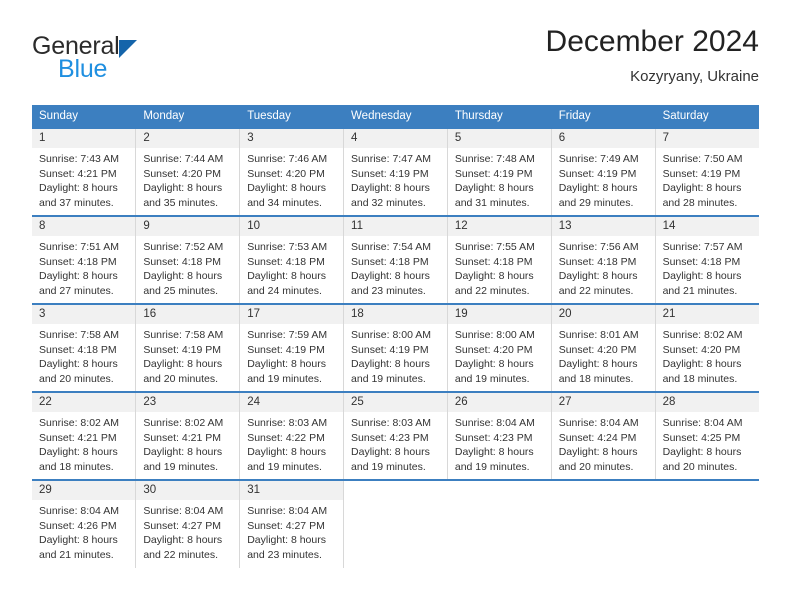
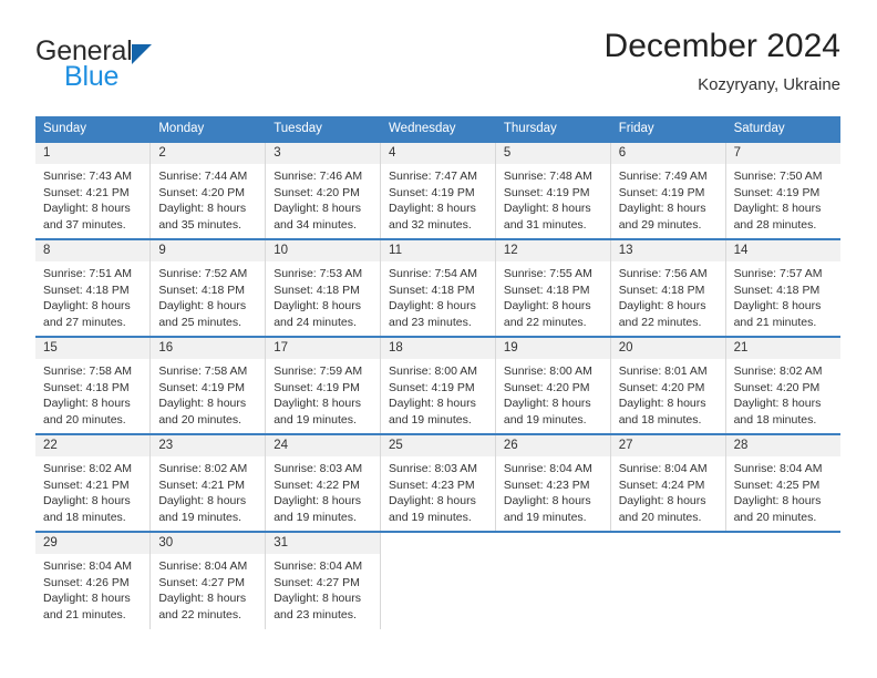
  General
  Blue
  December 2024
  Kozyryany, Ukraine
  Sunday	Monday	Tuesday	Wednesday	Thursday	Friday	Saturday
  1 Sunrise: 7:43 AM Sunset: 4:21 PM Daylight: 8 hours and 37 minutes.	2 Sunrise: 7:44 AM Sunset: 4:20 PM Daylight: 8 hours and 35 minutes.	3 Sunrise: 7:46 AM Sunset: 4:20 PM Daylight: 8 hours and 34 minutes.	4 Sunrise: 7:47 AM Sunset: 4:19 PM Daylight: 8 hours and 32 minutes.	5 Sunrise: 7:48 AM Sunset: 4:19 PM Daylight: 8 hours and 31 minutes.	6 Sunrise: 7:49 AM Sunset: 4:19 PM Daylight: 8 hours and 29 minutes.	7 Sunrise: 7:50 AM Sunset: 4:19 PM Daylight: 8 hours and 28 minutes.
  8 Sunrise: 7:51 AM Sunset: 4:18 PM Daylight: 8 hours and 27 minutes.	9 Sunrise: 7:52 AM Sunset: 4:18 PM Daylight: 8 hours and 25 minutes.	10 Sunrise: 7:53 AM Sunset: 4:18 PM Daylight: 8 hours and 24 minutes.	11 Sunrise: 7:54 AM Sunset: 4:18 PM Daylight: 8 hours and 23 minutes.	12 Sunrise: 7:55 AM Sunset: 4:18 PM Daylight: 8 hours and 22 minutes.	13 Sunrise: 7:56 AM Sunset: 4:18 PM Daylight: 8 hours and 22 minutes.	14 Sunrise: 7:57 AM Sunset: 4:18 PM Daylight: 8 hours and 21 minutes.
- 3 Sunrise: 7:58 AM Sunset: 4:18 PM Daylight: 8 hours and 20 minutes.	16 Sunrise: 7:58 AM Sunset: 4:19 PM Daylight: 8 hours and 20 minutes.	17 Sunrise: 7:59 AM Sunset: 4:19 PM Daylight: 8 hours and 19 minutes.	18 Sunrise: 8:00 AM Sunset: 4:19 PM Daylight: 8 hours and 19 minutes.	19 Sunrise: 8:00 AM Sunset: 4:20 PM Daylight: 8 hours and 19 minutes.	20 Sunrise: 8:01 AM Sunset: 4:20 PM Daylight: 8 hours and 18 minutes.	21 Sunrise: 8:02 AM Sunset: 4:20 PM Daylight: 8 hours and 18 minutes.
+ 15 Sunrise: 7:58 AM Sunset: 4:18 PM Daylight: 8 hours and 20 minutes.	16 Sunrise: 7:58 AM Sunset: 4:19 PM Daylight: 8 hours and 20 minutes.	17 Sunrise: 7:59 AM Sunset: 4:19 PM Daylight: 8 hours and 19 minutes.	18 Sunrise: 8:00 AM Sunset: 4:19 PM Daylight: 8 hours and 19 minutes.	19 Sunrise: 8:00 AM Sunset: 4:20 PM Daylight: 8 hours and 19 minutes.	20 Sunrise: 8:01 AM Sunset: 4:20 PM Daylight: 8 hours and 18 minutes.	21 Sunrise: 8:02 AM Sunset: 4:20 PM Daylight: 8 hours and 18 minutes.
  22 Sunrise: 8:02 AM Sunset: 4:21 PM Daylight: 8 hours and 18 minutes.	23 Sunrise: 8:02 AM Sunset: 4:21 PM Daylight: 8 hours and 19 minutes.	24 Sunrise: 8:03 AM Sunset: 4:22 PM Daylight: 8 hours and 19 minutes.	25 Sunrise: 8:03 AM Sunset: 4:23 PM Daylight: 8 hours and 19 minutes.	26 Sunrise: 8:04 AM Sunset: 4:23 PM Daylight: 8 hours and 19 minutes.	27 Sunrise: 8:04 AM Sunset: 4:24 PM Daylight: 8 hours and 20 minutes.	28 Sunrise: 8:04 AM Sunset: 4:25 PM Daylight: 8 hours and 20 minutes.
  29 Sunrise: 8:04 AM Sunset: 4:26 PM Daylight: 8 hours and 21 minutes.	30 Sunrise: 8:04 AM Sunset: 4:27 PM Daylight: 8 hours and 22 minutes.	31 Sunrise: 8:04 AM Sunset: 4:27 PM Daylight: 8 hours and 23 minutes.
